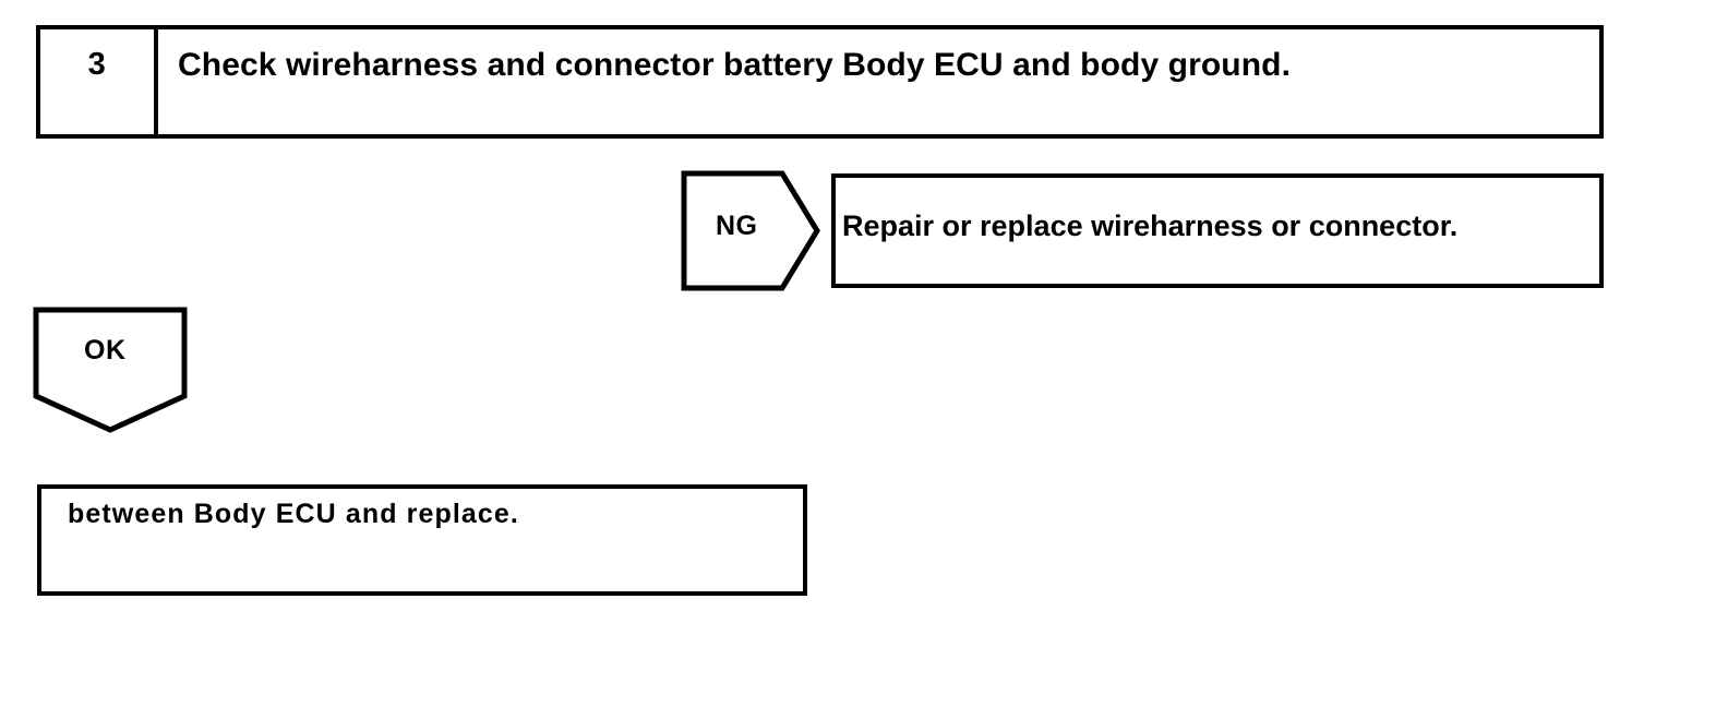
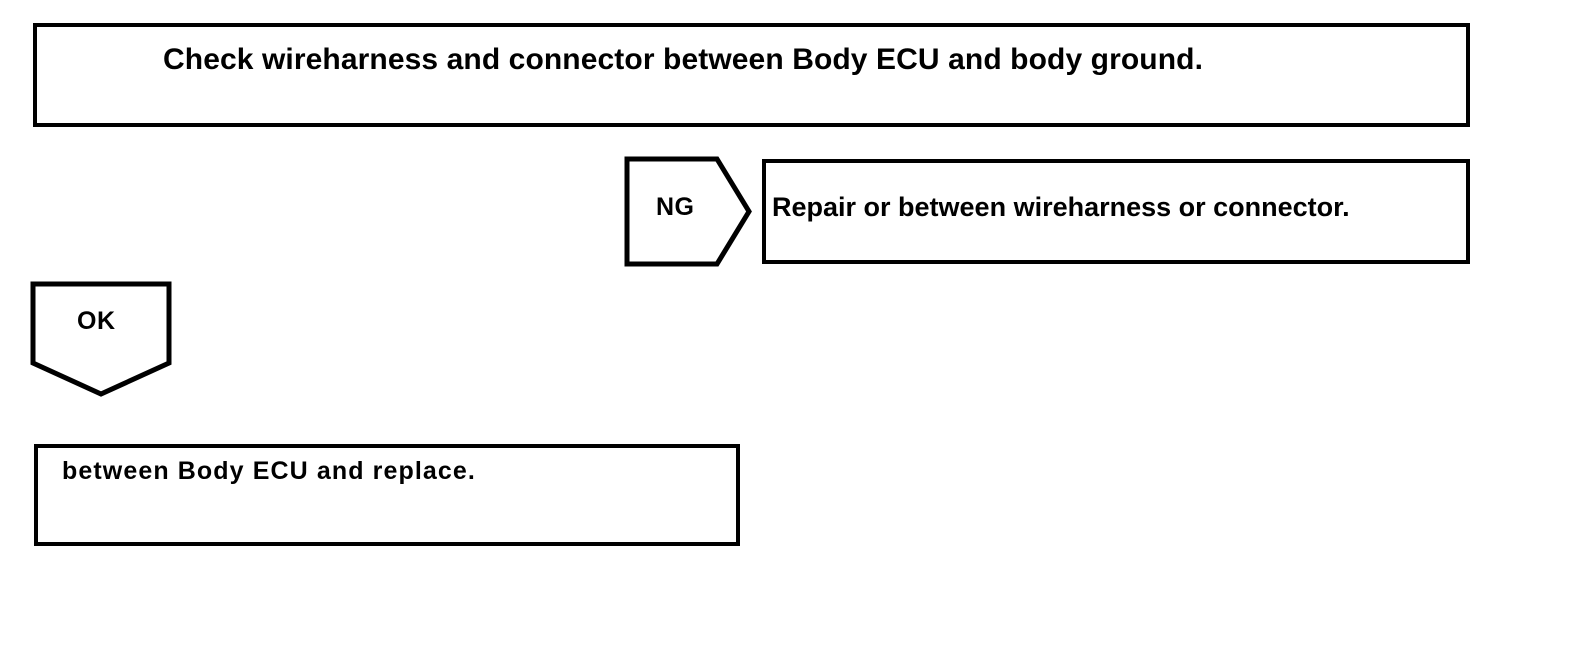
- 3
- Check wireharness and connector battery Body ECU and body ground.
+ Check wireharness and connector between Body ECU and body ground.
  NG
- Repair or replace wireharness or connector.
+ Repair or between wireharness or connector.
  OK
  between Body ECU and replace.
